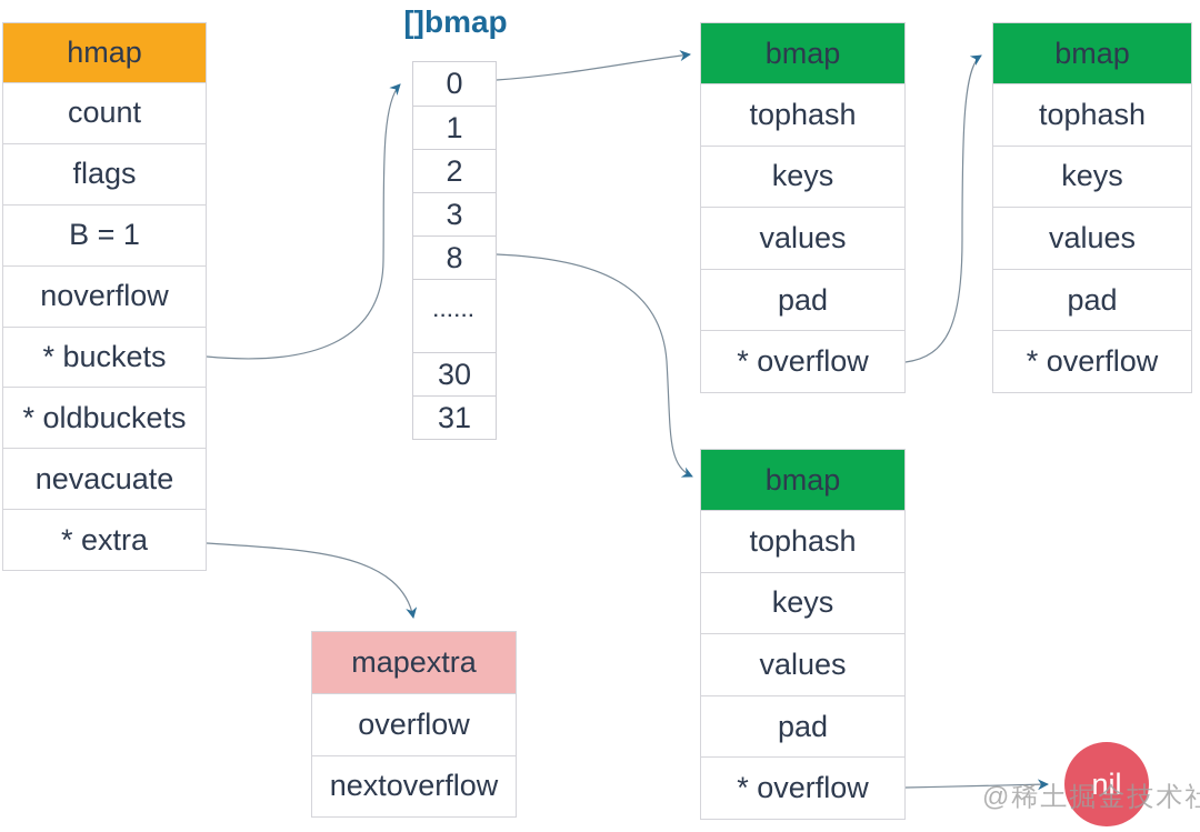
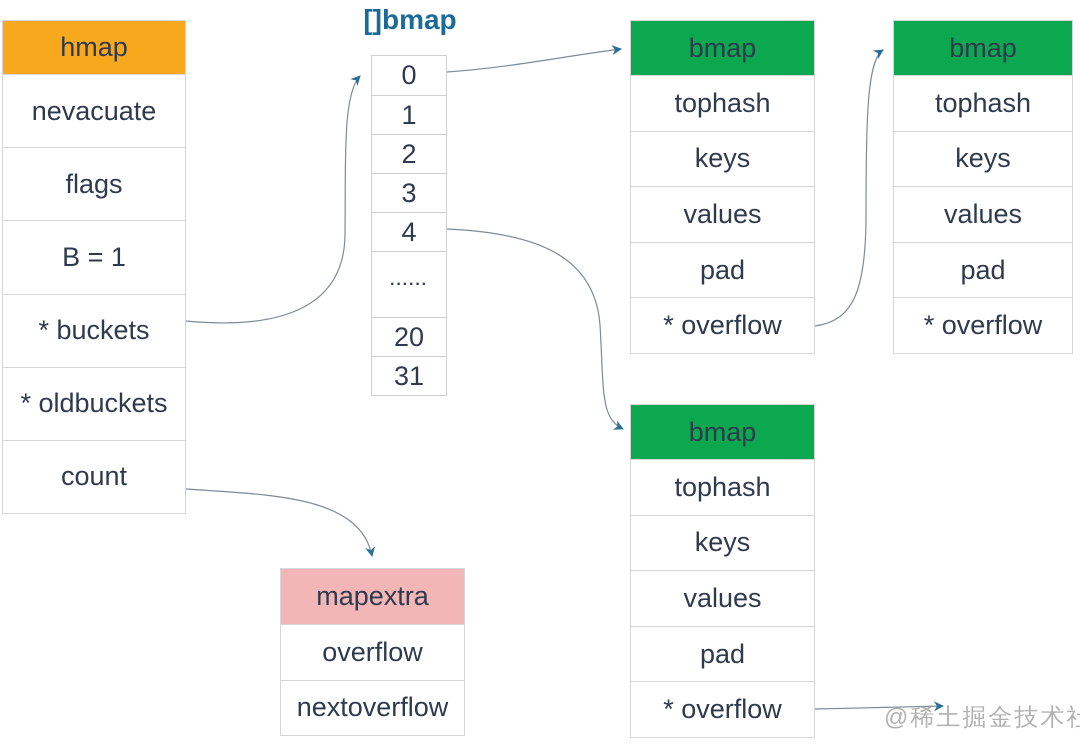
  hmap
- count
+ nevacuate
  flags
  B = 1
- noverflow
  * buckets
  * oldbuckets
- nevacuate
+ count
- * extra
  []bmap
  0
  1
  2
  3
- 8
+ 4
  ······
- 30
+ 20
  31
  bmap
  tophash
  keys
  values
  pad
  * overflow
  bmap
  tophash
  keys
  values
  pad
  * overflow
  bmap
  tophash
  keys
  values
  pad
  * overflow
  mapextra
  overflow
  nextoverflow
- nil
  @稀土掘金技术社
